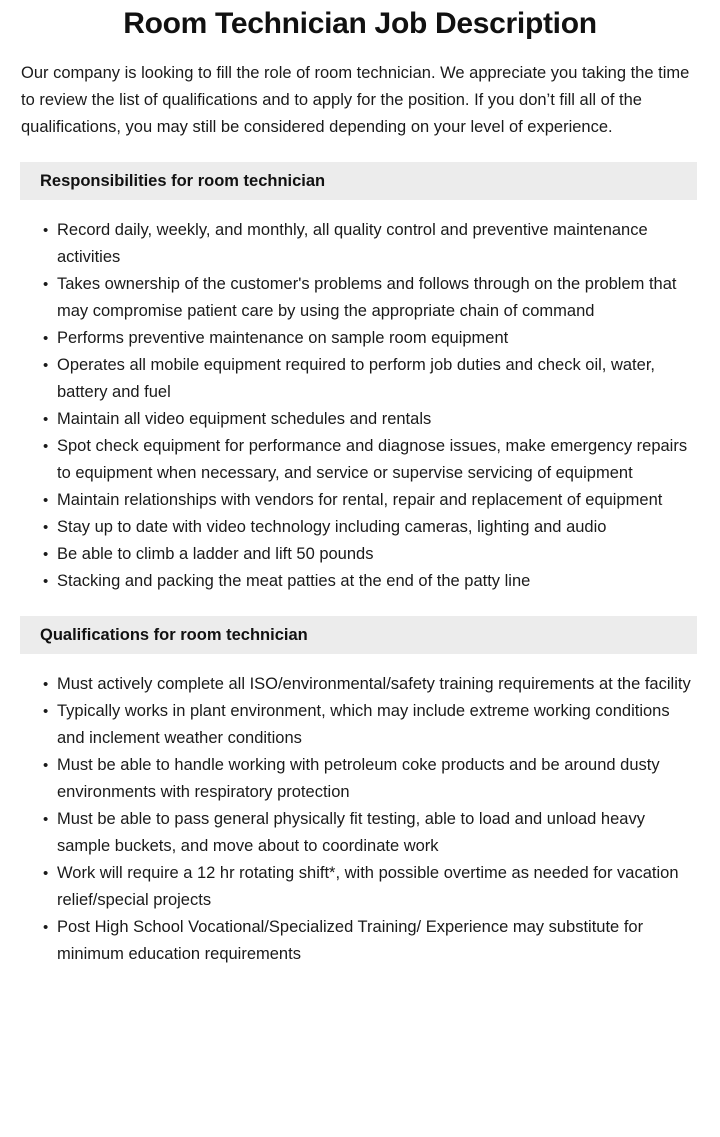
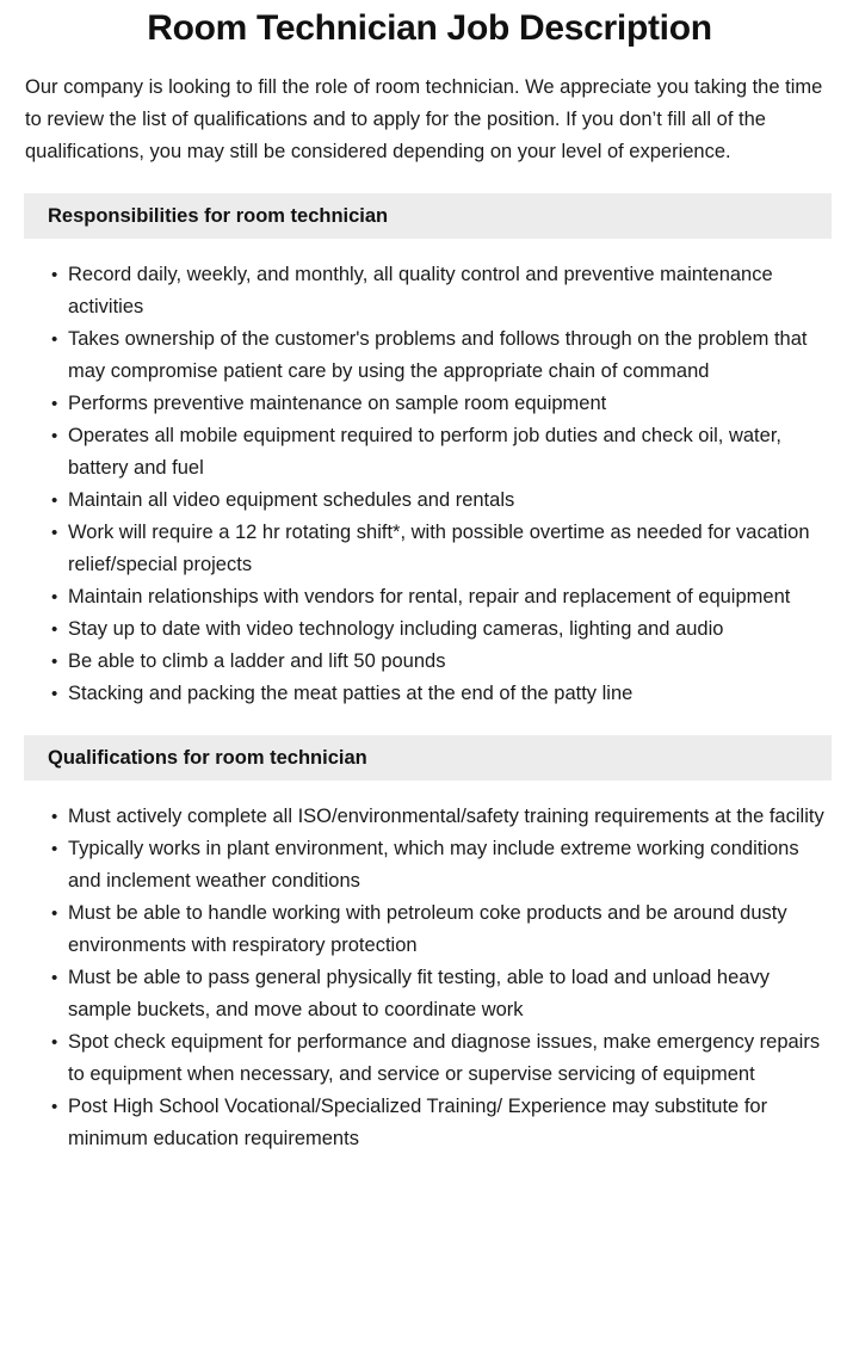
  Room Technician Job Description
  Our company is looking to fill the role of room technician. We appreciate you taking the time to review the list of qualifications and to apply for the position. If you don’t fill all of the qualifications, you may still be considered depending on your level of experience.
  Responsibilities for room technician
  Record daily, weekly, and monthly, all quality control and preventive maintenance activities
  Takes ownership of the customer's problems and follows through on the problem that may compromise patient care by using the appropriate chain of command
  Performs preventive maintenance on sample room equipment
  Operates all mobile equipment required to perform job duties and check oil, water, battery and fuel
  Maintain all video equipment schedules and rentals
- Spot check equipment for performance and diagnose issues, make emergency repairs to equipment when necessary, and service or supervise servicing of equipment
+ Work will require a 12 hr rotating shift*, with possible overtime as needed for vacation relief/special projects
  Maintain relationships with vendors for rental, repair and replacement of equipment
  Stay up to date with video technology including cameras, lighting and audio
  Be able to climb a ladder and lift 50 pounds
  Stacking and packing the meat patties at the end of the patty line
  Qualifications for room technician
  Must actively complete all ISO/environmental/safety training requirements at the facility
  Typically works in plant environment, which may include extreme working conditions and inclement weather conditions
  Must be able to handle working with petroleum coke products and be around dusty environments with respiratory protection
  Must be able to pass general physically fit testing, able to load and unload heavy sample buckets, and move about to coordinate work
- Work will require a 12 hr rotating shift*, with possible overtime as needed for vacation relief/special projects
+ Spot check equipment for performance and diagnose issues, make emergency repairs to equipment when necessary, and service or supervise servicing of equipment
  Post High School Vocational/Specialized Training/ Experience may substitute for minimum education requirements
